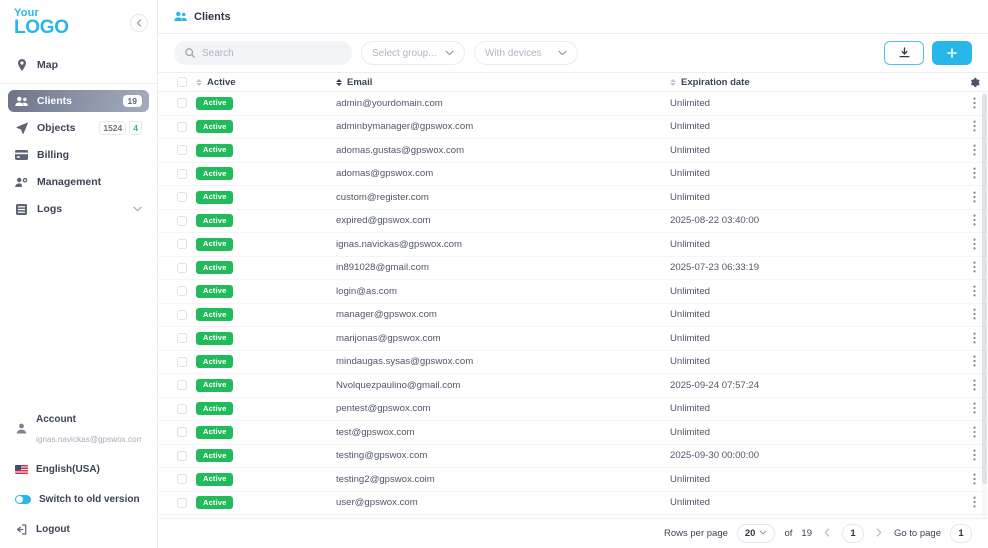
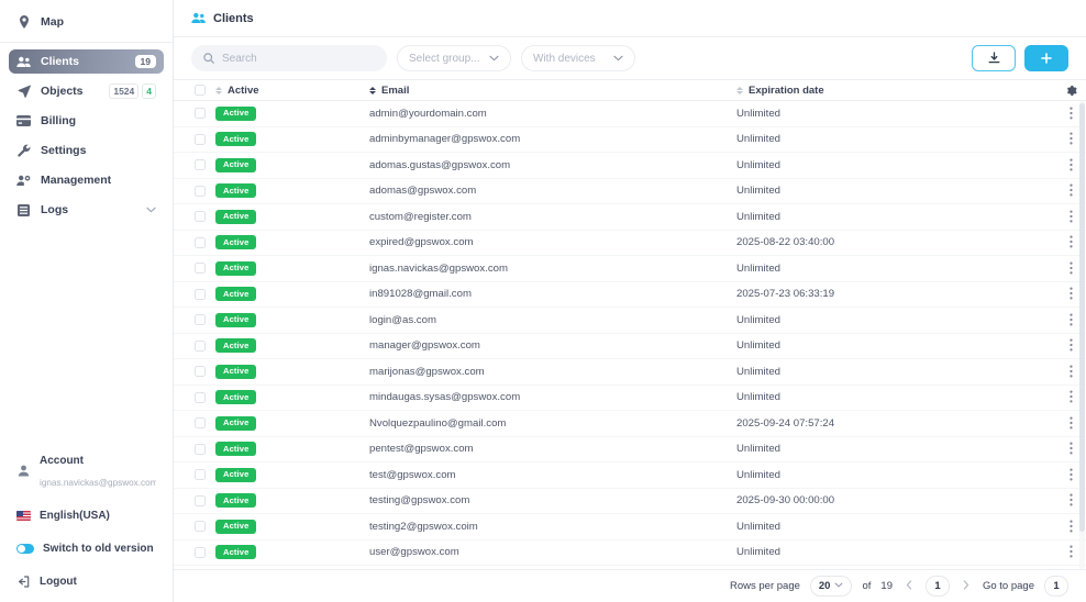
- Your
- LOGO
  Map
  Clients
  19
  Objects
  1524
  4
  Billing
+ Settings
  Management
  Logs
  Account
  ignas.navickas@gpswox.com
  English(USA)
  Switch to old version
  Logout
  Clients
  Search
  Select group...
  With devices
  Active
  Email
  Expiration date
  Active
  admin@yourdomain.com
  Unlimited
  Active
  adminbymanager@gpswox.com
  Unlimited
  Active
  adomas.gustas@gpswox.com
  Unlimited
  Active
  adomas@gpswox.com
  Unlimited
  Active
  custom@register.com
  Unlimited
  Active
  expired@gpswox.com
  2025-08-22 03:40:00
  Active
  ignas.navickas@gpswox.com
  Unlimited
  Active
  in891028@gmail.com
  2025-07-23 06:33:19
  Active
  login@as.com
  Unlimited
  Active
  manager@gpswox.com
  Unlimited
  Active
  marijonas@gpswox.com
  Unlimited
  Active
  mindaugas.sysas@gpswox.com
  Unlimited
  Active
  Nvolquezpaulino@gmail.com
  2025-09-24 07:57:24
  Active
  pentest@gpswox.com
  Unlimited
  Active
  test@gpswox.com
  Unlimited
  Active
  testing@gpswox.com
  2025-09-30 00:00:00
  Active
  testing2@gpswox.coim
  Unlimited
  Active
  user@gpswox.com
  Unlimited
  Rows per page
  20
  of
  19
  1
  Go to page
  1
